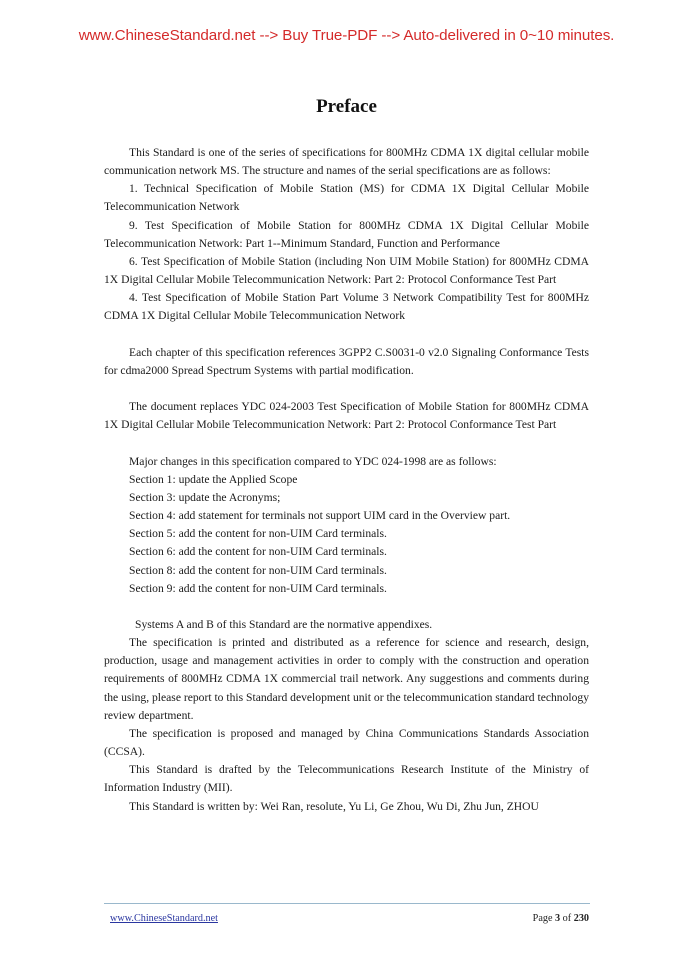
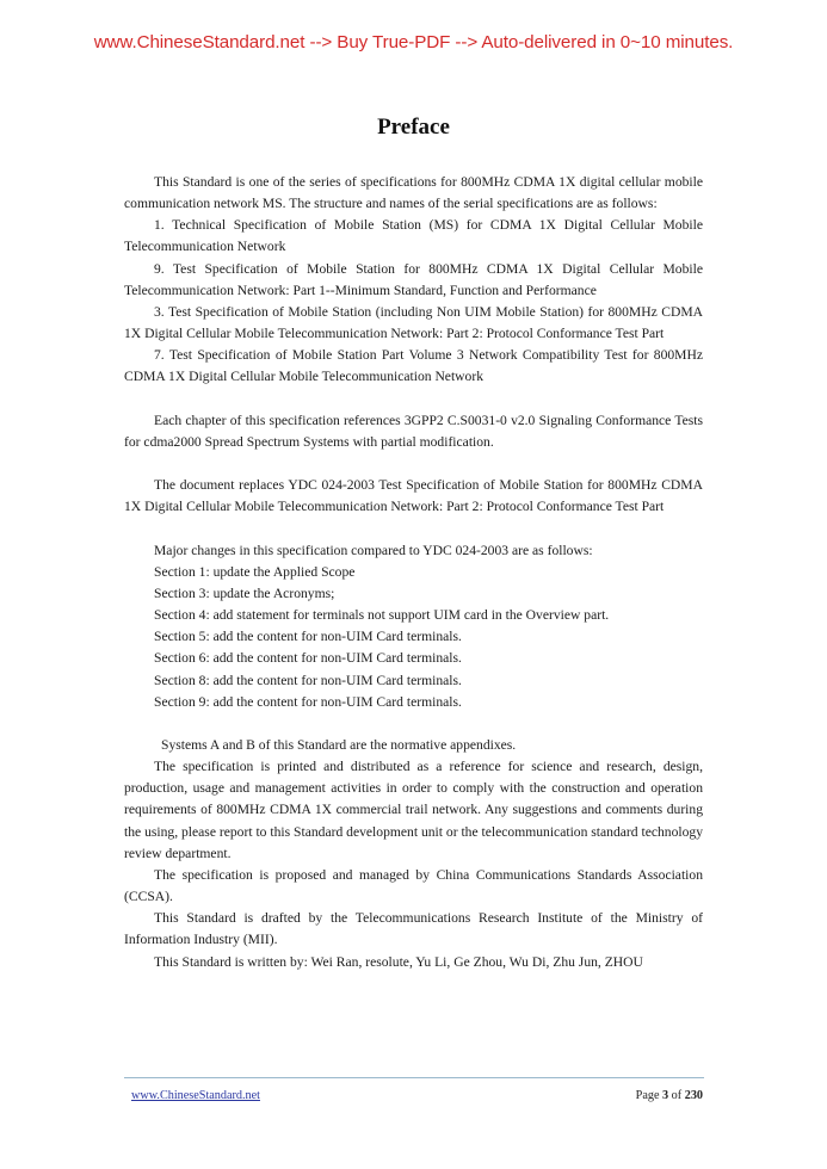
  www.ChineseStandard.net --> Buy True-PDF --> Auto-delivered in 0~10 minutes.
  Preface
  This Standard is one of the series of specifications for 800MHz CDMA 1X digital cellular mobile communication network MS. The structure and names of the serial specifications are as follows:
  1. Technical Specification of Mobile Station (MS) for CDMA 1X Digital Cellular Mobile Telecommunication Network
  9. Test Specification of Mobile Station for 800MHz CDMA 1X Digital Cellular Mobile Telecommunication Network: Part 1--Minimum Standard, Function and Performance
- 6. Test Specification of Mobile Station (including Non UIM Mobile Station) for 800MHz CDMA 1X Digital Cellular Mobile Telecommunication Network: Part 2: Protocol Conformance Test Part
+ 3. Test Specification of Mobile Station (including Non UIM Mobile Station) for 800MHz CDMA 1X Digital Cellular Mobile Telecommunication Network: Part 2: Protocol Conformance Test Part
- 4. Test Specification of Mobile Station Part Volume 3 Network Compatibility Test for 800MHz CDMA 1X Digital Cellular Mobile Telecommunication Network
+ 7. Test Specification of Mobile Station Part Volume 3 Network Compatibility Test for 800MHz CDMA 1X Digital Cellular Mobile Telecommunication Network
  Each chapter of this specification references 3GPP2 C.S0031-0 v2.0 Signaling Conformance Tests for cdma2000 Spread Spectrum Systems with partial modification.
  The document replaces YDC 024-2003 Test Specification of Mobile Station for 800MHz CDMA 1X Digital Cellular Mobile Telecommunication Network: Part 2: Protocol Conformance Test Part
- Major changes in this specification compared to YDC 024-1998 are as follows:
+ Major changes in this specification compared to YDC 024-2003 are as follows:
  Section 1: update the Applied Scope
  Section 3: update the Acronyms;
  Section 4: add statement for terminals not support UIM card in the Overview part.
  Section 5: add the content for non-UIM Card terminals.
  Section 6: add the content for non-UIM Card terminals.
  Section 8: add the content for non-UIM Card terminals.
  Section 9: add the content for non-UIM Card terminals.
  Systems A and B of this Standard are the normative appendixes.
  The specification is printed and distributed as a reference for science and research, design, production, usage and management activities in order to comply with the construction and operation requirements of 800MHz CDMA 1X commercial trail network. Any suggestions and comments during the using, please report to this Standard development unit or the telecommunication standard technology review department.
  The specification is proposed and managed by China Communications Standards Association (CCSA).
  This Standard is drafted by the Telecommunications Research Institute of the Ministry of Information Industry (MII).
  This Standard is written by: Wei Ran, resolute, Yu Li, Ge Zhou, Wu Di, Zhu Jun, ZHOU
  www.ChineseStandard.net
  Page 3 of 230
